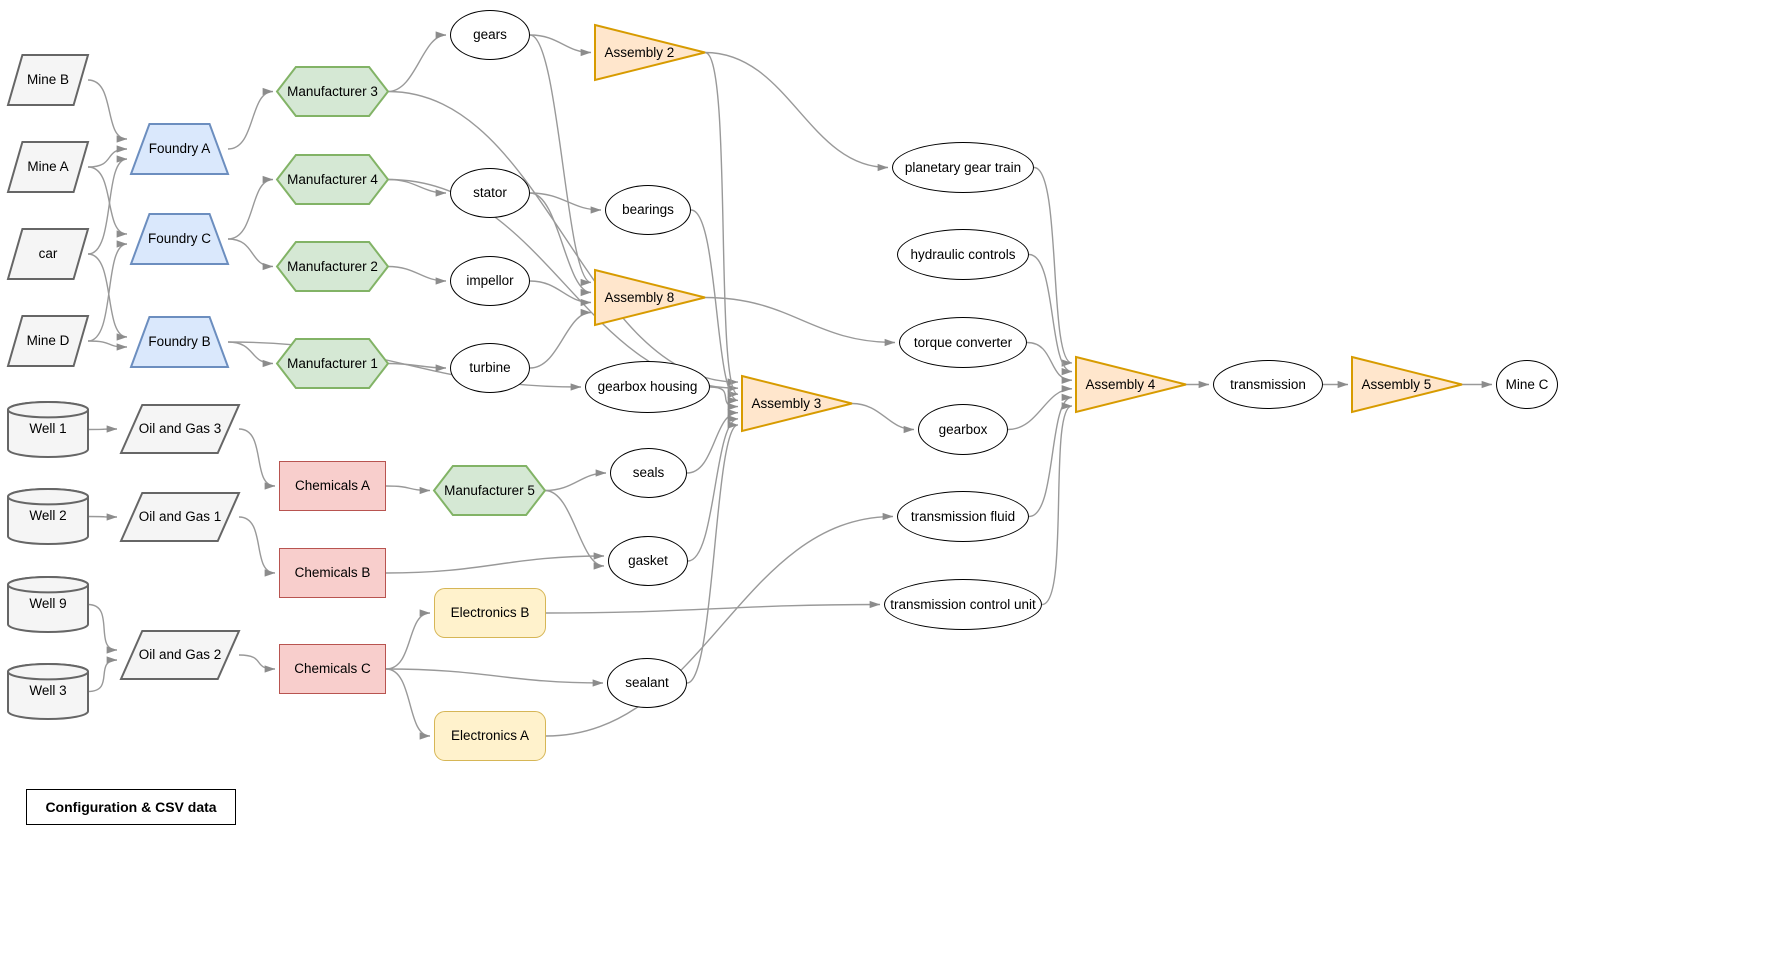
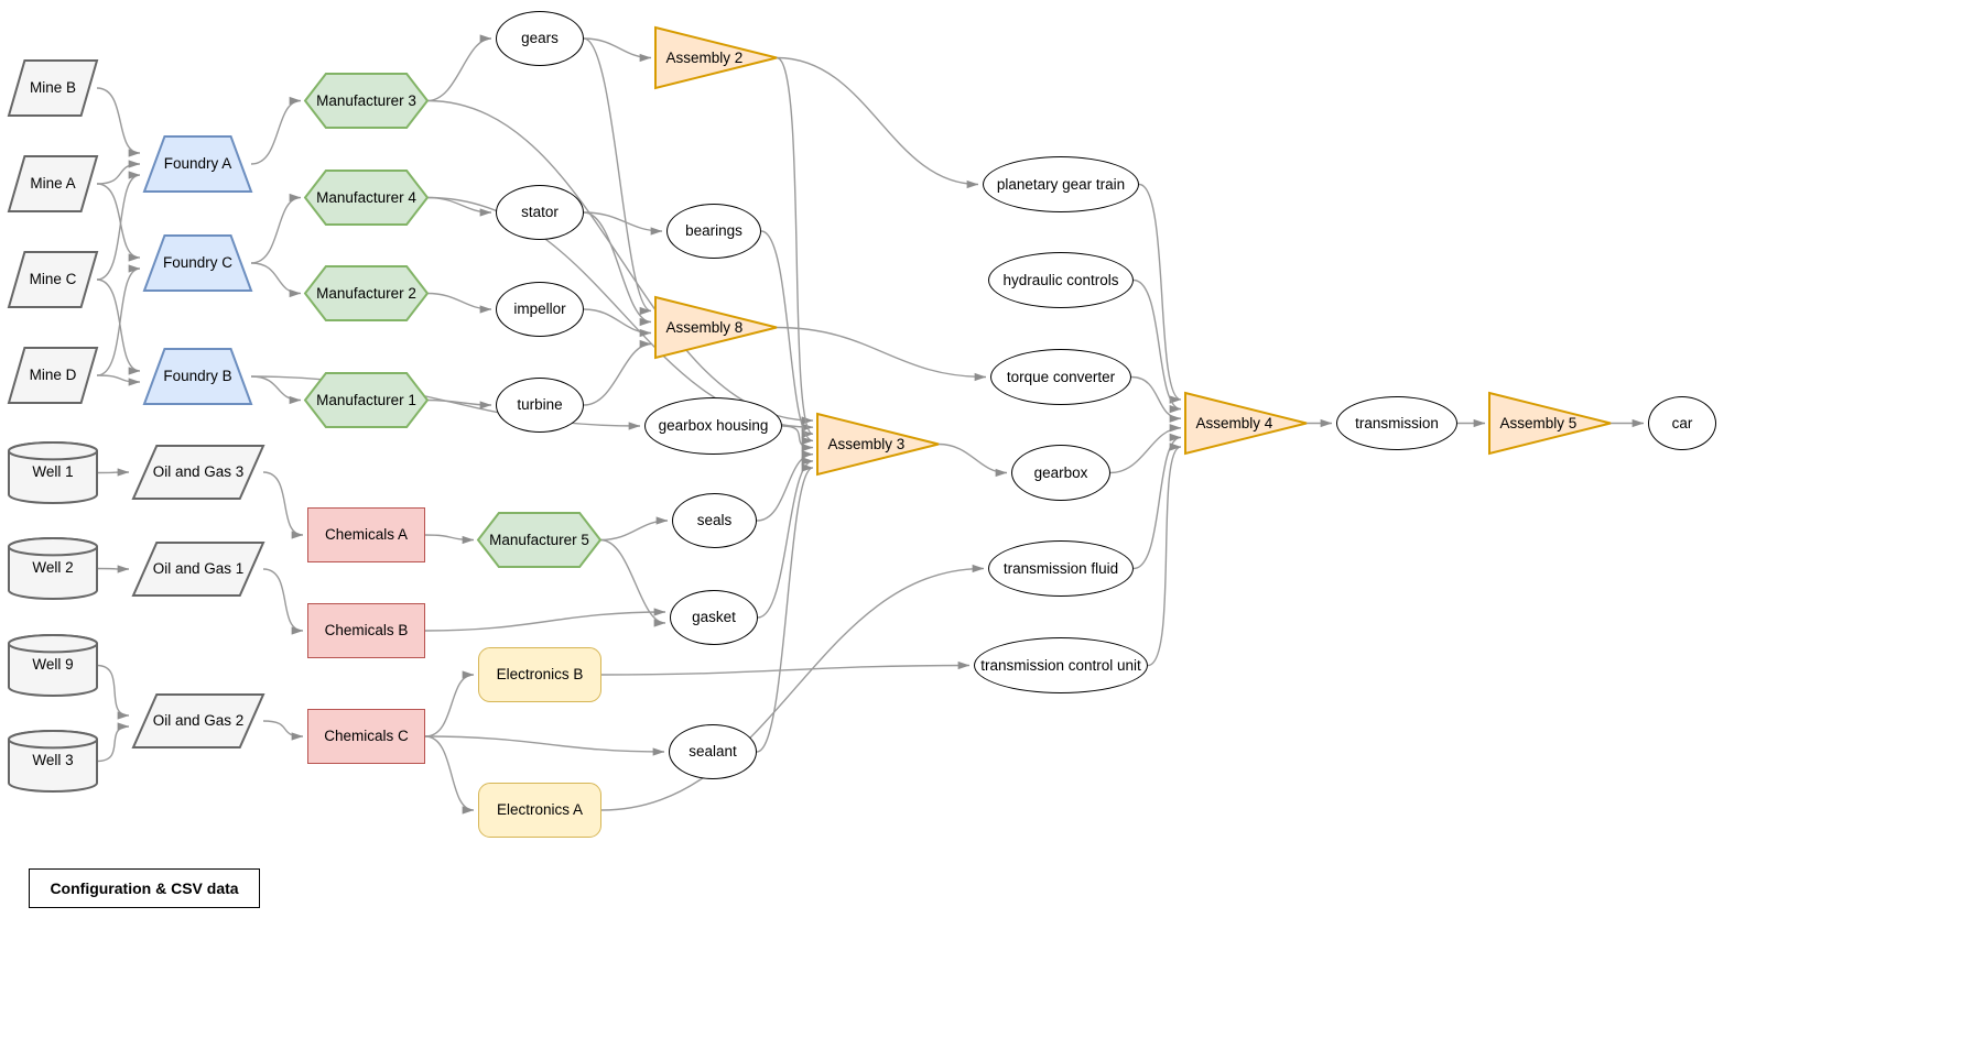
  Mine B
  Mine A
- car
+ Mine C
  Mine D
  Well 1
  Well 2
  Well 9
  Well 3
  Foundry A
  Foundry C
  Foundry B
  Oil and Gas 3
  Oil and Gas 1
  Oil and Gas 2
  Manufacturer 3
  Manufacturer 4
  Manufacturer 2
  Manufacturer 1
  Manufacturer 5
  Chemicals A
  Chemicals B
  Chemicals C
  Electronics B
  Electronics A
  gears
  stator
  impellor
  turbine
  bearings
  gearbox housing
  seals
  gasket
  sealant
  planetary gear train
  hydraulic controls
  torque converter
  gearbox
  transmission fluid
  transmission control unit
  Assembly 2
  Assembly 8
  Assembly 3
  Assembly 4
  Assembly 5
  transmission
- Mine C
+ car
  Configuration & CSV data
